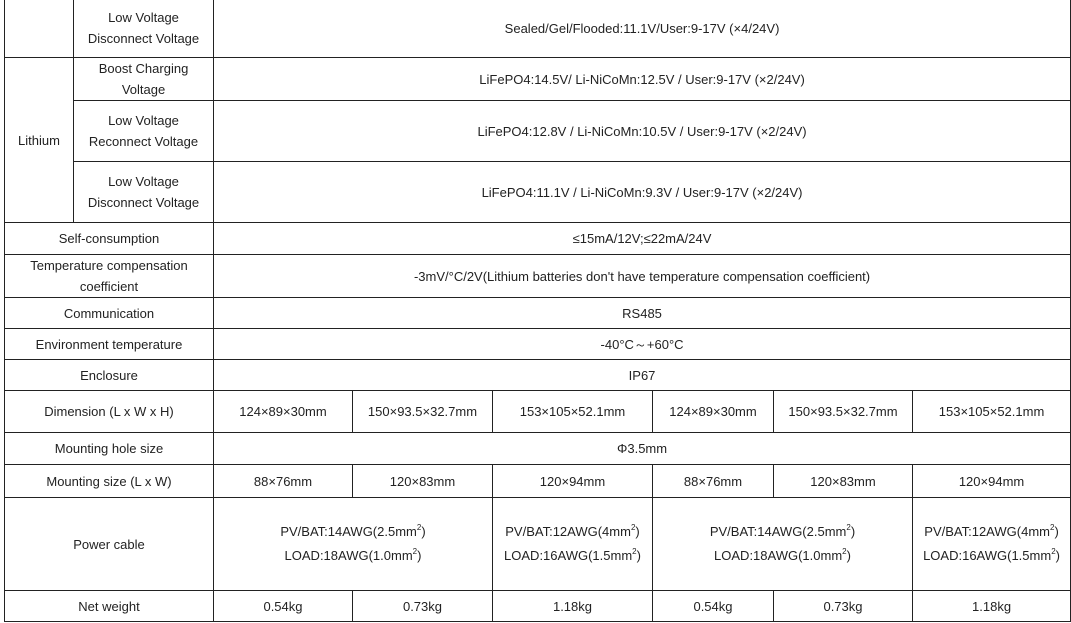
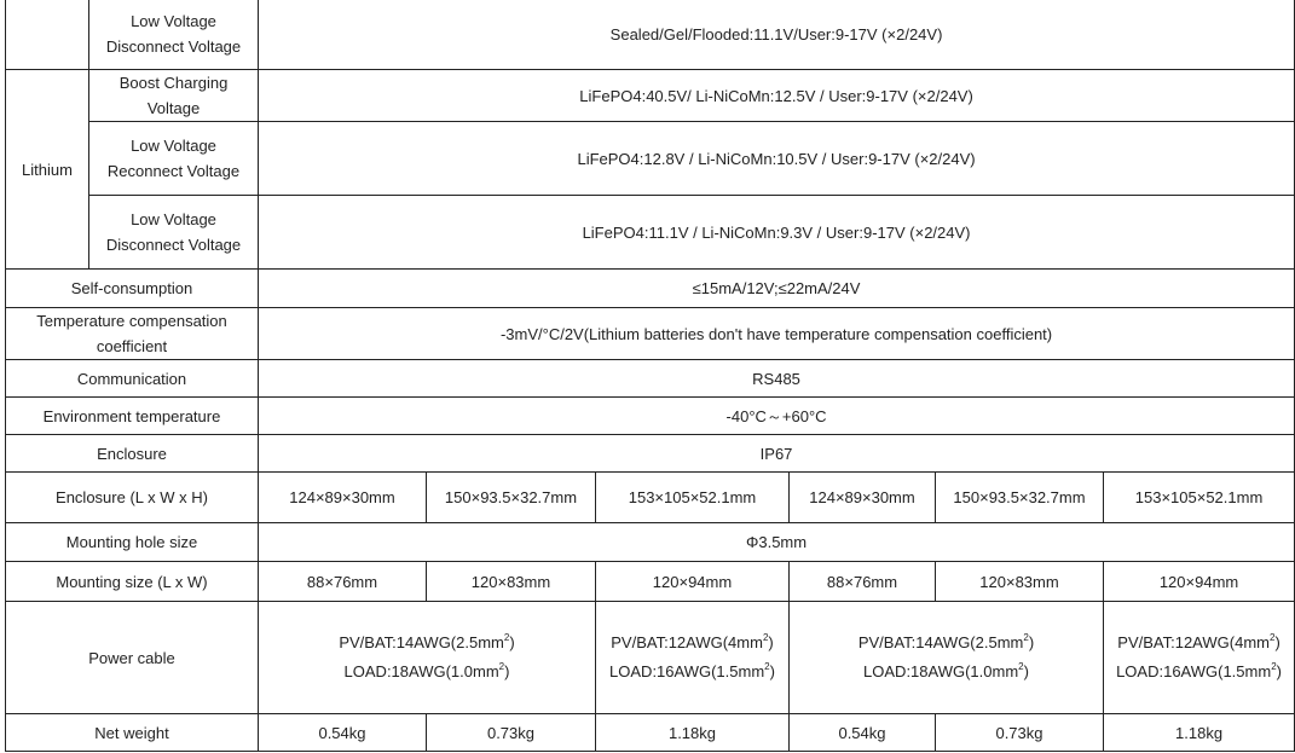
- 	Low Voltage Disconnect Voltage	Sealed/Gel/Flooded:11.1V/User:9-17V (×4/24V)
+ 	Low Voltage Disconnect Voltage	Sealed/Gel/Flooded:11.1V/User:9-17V (×2/24V)
- Lithium	Boost Charging Voltage	LiFePO4:14.5V/ Li-NiCoMn:12.5V / User:9-17V (×2/24V)
+ Lithium	Boost Charging Voltage	LiFePO4:40.5V/ Li-NiCoMn:12.5V / User:9-17V (×2/24V)
  Low Voltage Reconnect Voltage	LiFePO4:12.8V / Li-NiCoMn:10.5V / User:9-17V (×2/24V)
  Low Voltage Disconnect Voltage	LiFePO4:11.1V / Li-NiCoMn:9.3V / User:9-17V (×2/24V)
  Self-consumption	≤15mA/12V;≤22mA/24V
  Temperature compensation coefficient	-3mV/°C/2V(Lithium batteries don't have temperature compensation coefficient)
  Communication	RS485
  Environment temperature	-40°C～+60°C
  Enclosure	IP67
- Dimension (L x W x H)	124×89×30mm	150×93.5×32.7mm	153×105×52.1mm	124×89×30mm	150×93.5×32.7mm	153×105×52.1mm
+ Enclosure (L x W x H)	124×89×30mm	150×93.5×32.7mm	153×105×52.1mm	124×89×30mm	150×93.5×32.7mm	153×105×52.1mm
  Mounting hole size	Φ3.5mm
  Mounting size (L x W)	88×76mm	120×83mm	120×94mm	88×76mm	120×83mm	120×94mm
  Power cable	PV/BAT:14AWG(2.5mm2) LOAD:18AWG(1.0mm2)	PV/BAT:12AWG(4mm2) LOAD:16AWG(1.5mm2)	PV/BAT:14AWG(2.5mm2) LOAD:18AWG(1.0mm2)	PV/BAT:12AWG(4mm2) LOAD:16AWG(1.5mm2)
  Net weight	0.54kg	0.73kg	1.18kg	0.54kg	0.73kg	1.18kg
